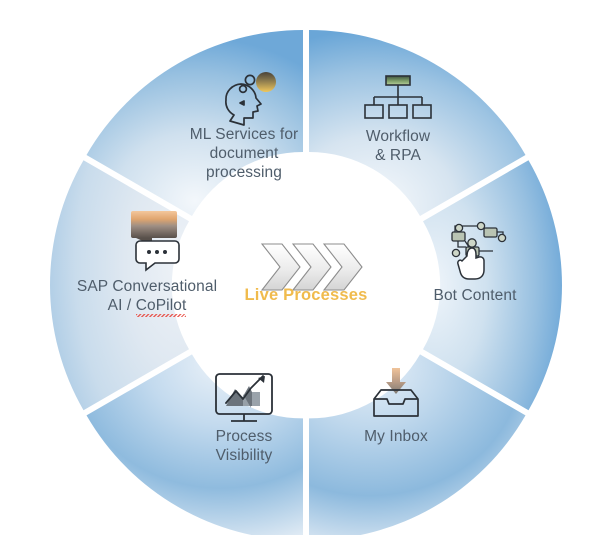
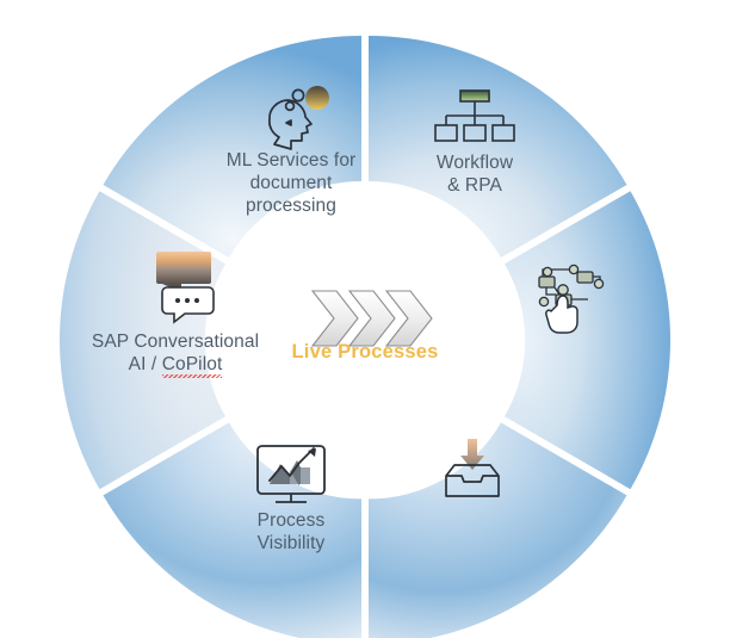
  ML Services for
  document
  processing
  Workflow
  & RPA
- Bot Content
- My Inbox
  Process
  Visibility
  SAP Conversational
  AI / CoPilot
  Live Processes
